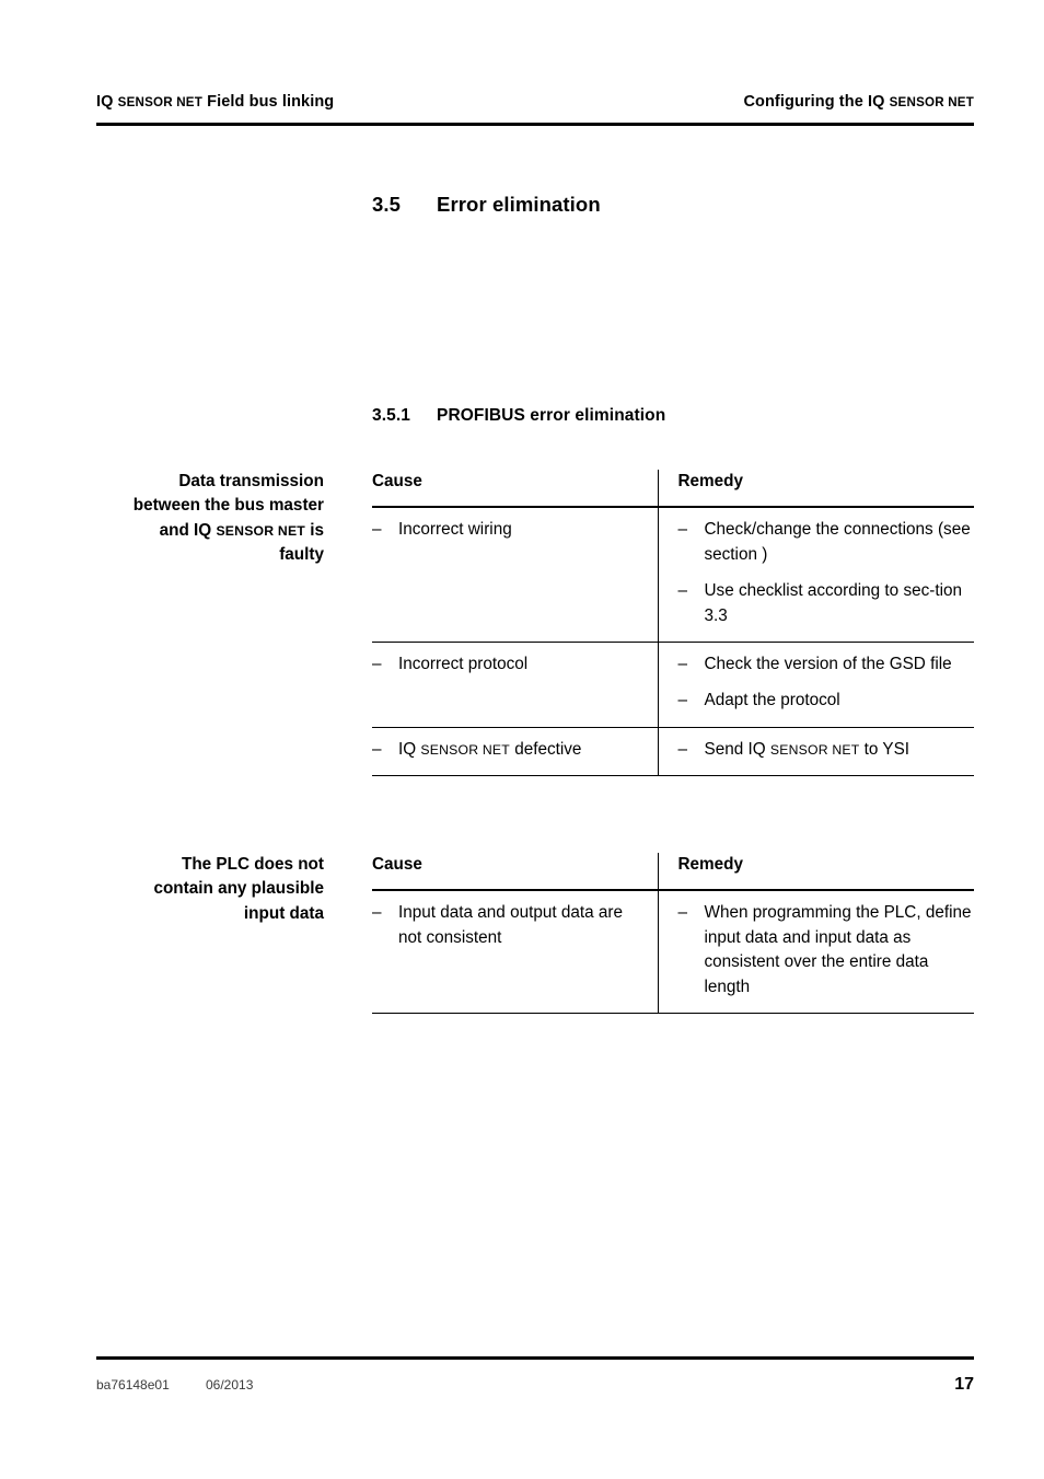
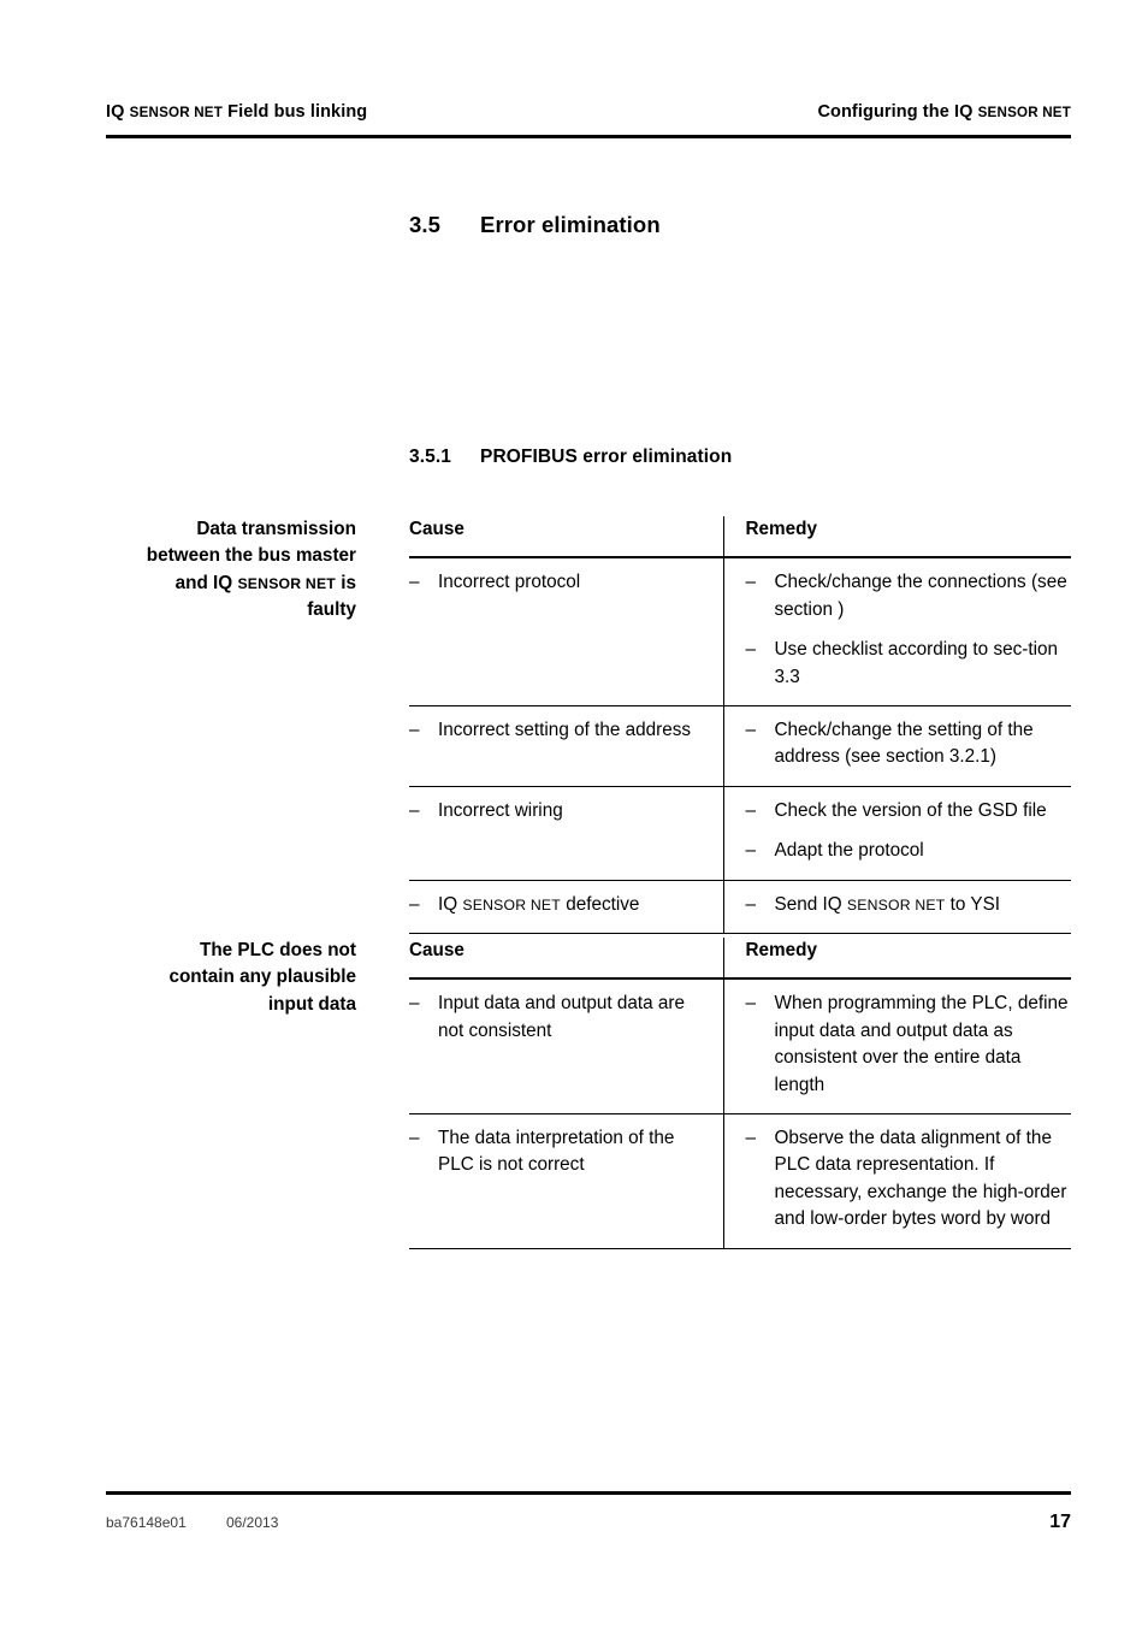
  IQ SENSOR NET Field bus linking
  Configuring the IQ SENSOR NET
  3.5 Error elimination
  3.5.1 PROFIBUS error elimination
  Data transmission
  between the bus master
  and IQ SENSOR NET is
  faulty
  Cause	Remedy
- – Incorrect wiring	– Check/change the connections (see section )– Use checklist according to sec-tion 3.3
+ – Incorrect protocol	– Check/change the connections (see section )– Use checklist according to sec-tion 3.3
+ – Incorrect setting of the address	– Check/change the setting of the address (see section 3.2.1)
- – Incorrect protocol	– Check the version of the GSD file– Adapt the protocol
+ – Incorrect wiring	– Check the version of the GSD file– Adapt the protocol
  – IQ SENSOR NET defective	– Send IQ SENSOR NET to YSI
  The PLC does not
  contain any plausible
  input data
  Cause	Remedy
- – Input data and output data are not consistent	– When programming the PLC, define input data and input data as consistent over the entire data length
+ – Input data and output data are not consistent	– When programming the PLC, define input data and output data as consistent over the entire data length
+ – The data interpretation of the PLC is not correct	– Observe the data alignment of the PLC data representation. If necessary, exchange the high-order and low-order bytes word by word
  ba76148e01
  06/2013
  17
